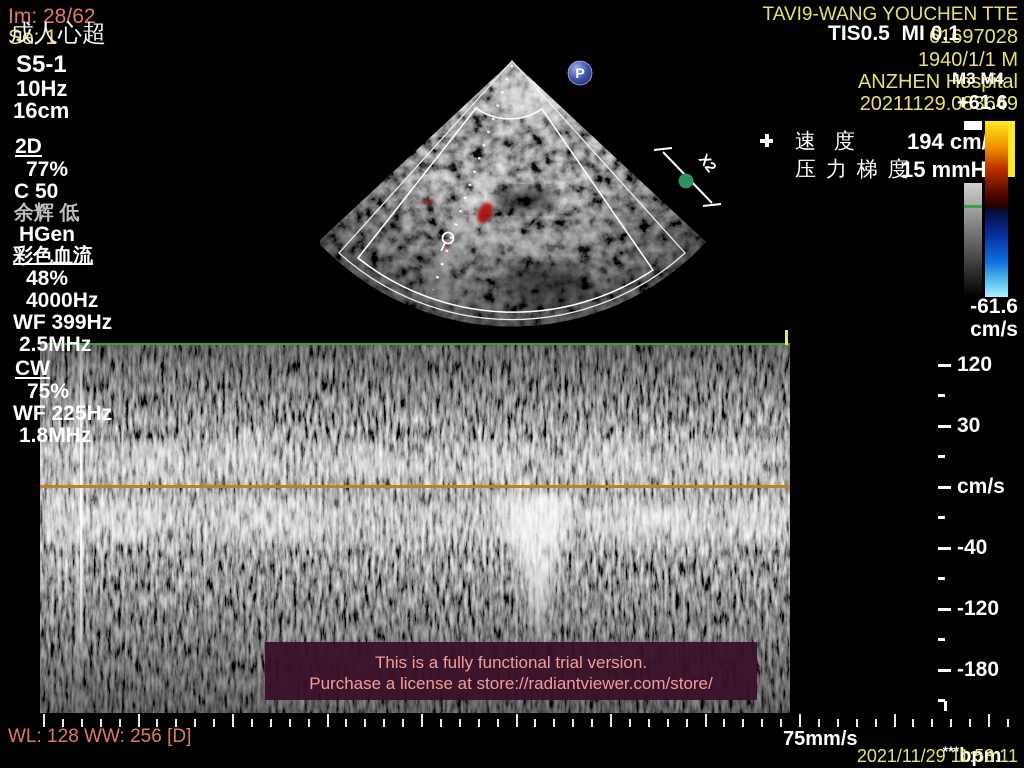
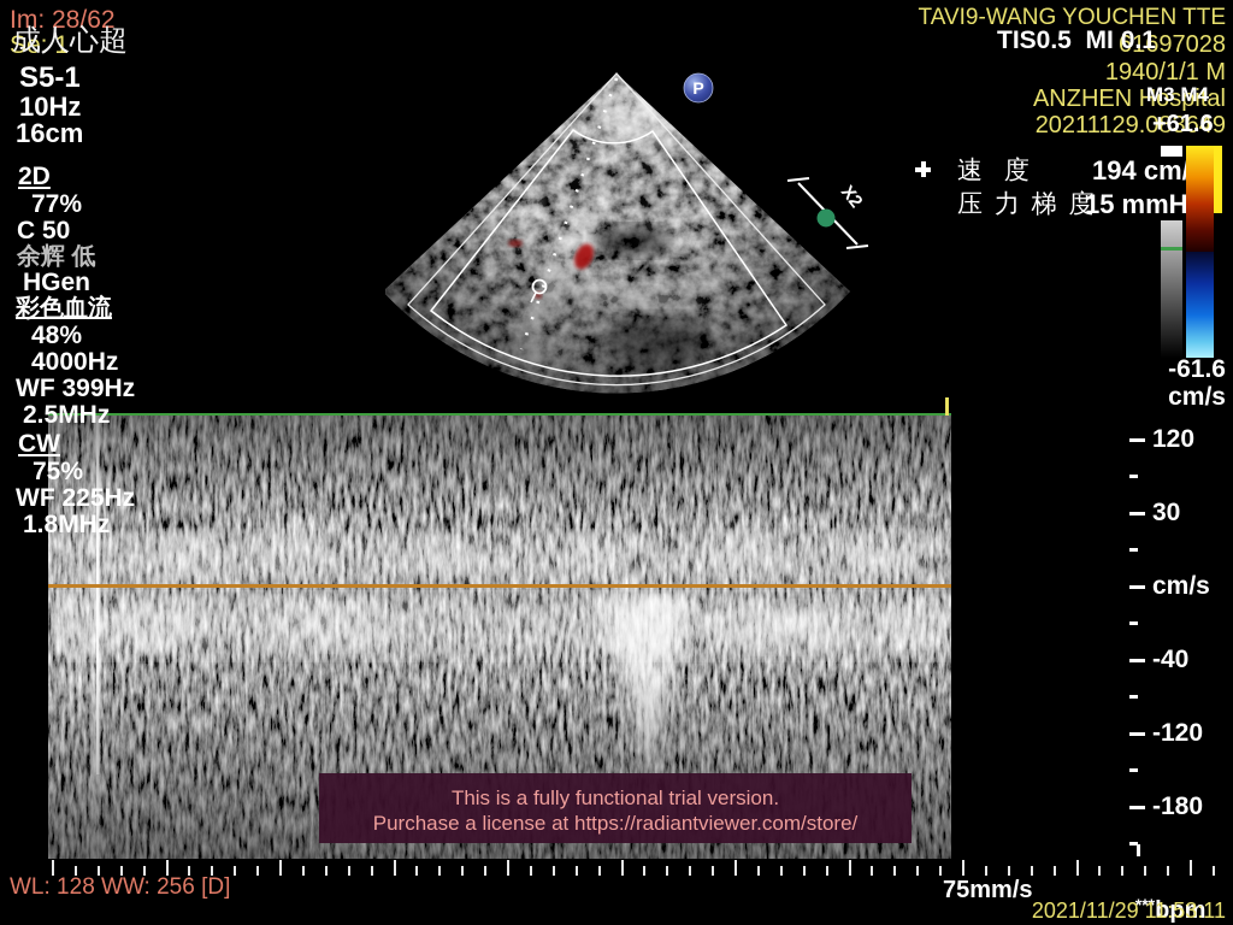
  P
  Im: 28/62
  Se: 1
  成人心超
  S5-1
  10Hz
  16cm
  2D
  77%
  C 50
  余辉 低
  HGen
  彩色血流
  48%
  4000Hz
  WF 399Hz
  2.5MHz
  CW
  75%
  WF 225Hz
  1.8MHz
  TAVI9-WANG YOUCHEN TTE
  61697028
  TIS0.5 MI 0.1
  1940/1/1 M
  ANZHEN Hospital
  M3 M4
  20211129.083649
  +61.6
  速 度
  194 cm
  压 力 梯 度
  15 mmH
  -61.6
  cm/s
  120
  30
  cm/s
  -40
  -120
  -180
  This is a fully functional trial version.
- Purchase a license at store://radiantviewer.com/store/
+ Purchase a license at https://radiantviewer.com/store/
  WL: 128 WW: 256 [D]
  75mm/s
  ***bpm
  2021/11/29 11:53:11
